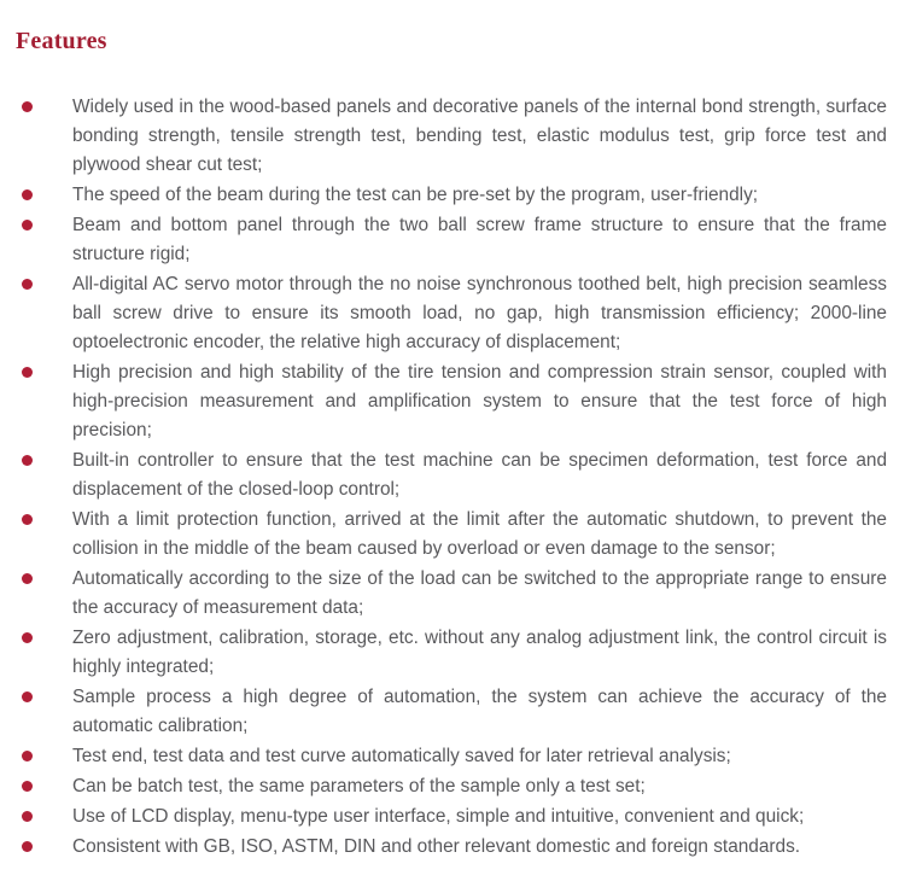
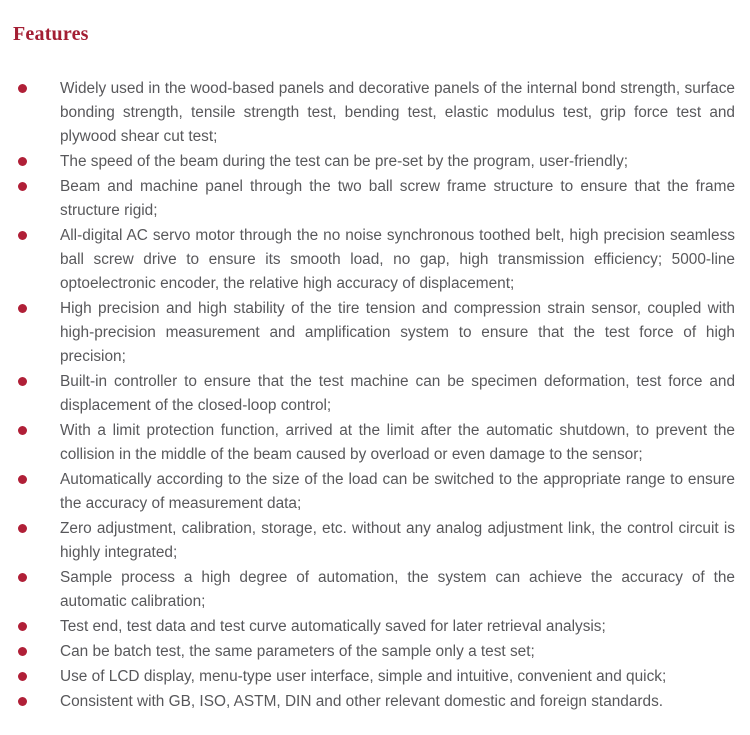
  Features
  Widely used in the wood-based panels and decorative panels of the internal bond strength, surface bonding strength, tensile strength test, bending test, elastic modulus test, grip force test and plywood shear cut test;
  The speed of the beam during the test can be pre-set by the program, user-friendly;
- Beam and bottom panel through the two ball screw frame structure to ensure that the frame structure rigid;
+ Beam and machine panel through the two ball screw frame structure to ensure that the frame structure rigid;
- All-digital AC servo motor through the no noise synchronous toothed belt, high precision seamless ball screw drive to ensure its smooth load, no gap, high transmission efficiency; 2000-line optoelectronic encoder, the relative high accuracy of displacement;
+ All-digital AC servo motor through the no noise synchronous toothed belt, high precision seamless ball screw drive to ensure its smooth load, no gap, high transmission efficiency; 5000-line optoelectronic encoder, the relative high accuracy of displacement;
  High precision and high stability of the tire tension and compression strain sensor, coupled with high-precision measurement and amplification system to ensure that the test force of high precision;
  Built-in controller to ensure that the test machine can be specimen deformation, test force and displacement of the closed-loop control;
  With a limit protection function, arrived at the limit after the automatic shutdown, to prevent the collision in the middle of the beam caused by overload or even damage to the sensor;
  Automatically according to the size of the load can be switched to the appropriate range to ensure the accuracy of measurement data;
  Zero adjustment, calibration, storage, etc. without any analog adjustment link, the control circuit is highly integrated;
  Sample process a high degree of automation, the system can achieve the accuracy of the automatic calibration;
  Test end, test data and test curve automatically saved for later retrieval analysis;
  Can be batch test, the same parameters of the sample only a test set;
  Use of LCD display, menu-type user interface, simple and intuitive, convenient and quick;
  Consistent with GB, ISO, ASTM, DIN and other relevant domestic and foreign standards.
